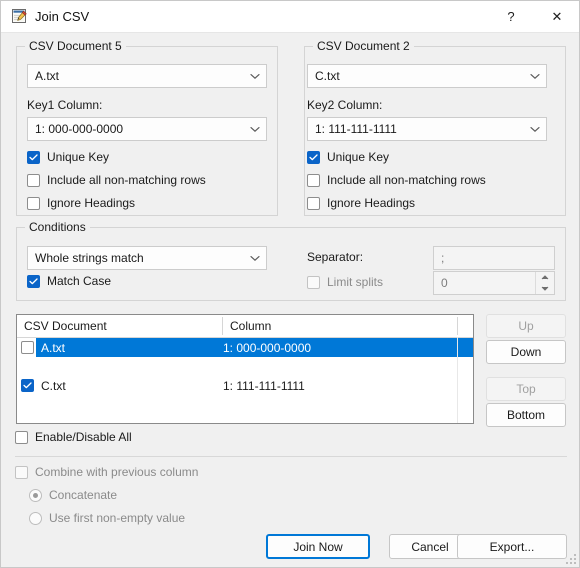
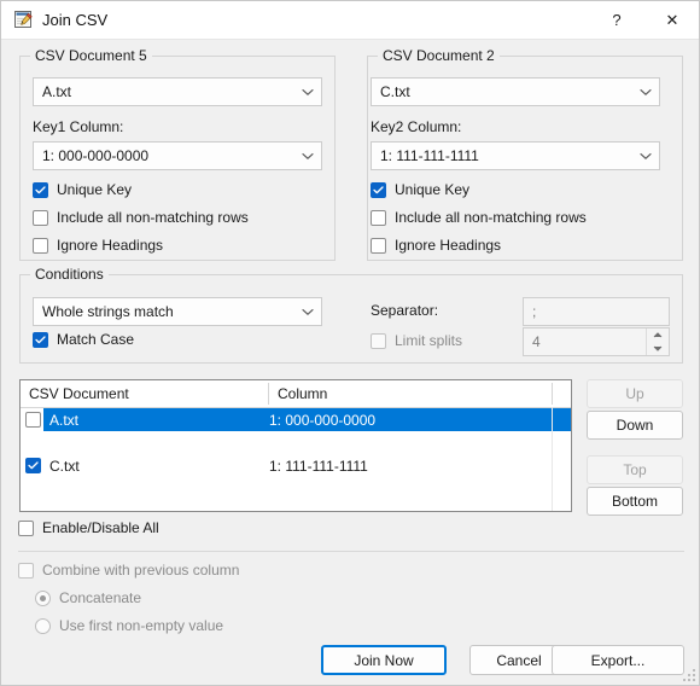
  Join CSV
  ?
  ✕
  CSV Document 5
  A.txt
  Key1 Column:
  1: 000-000-0000
  Unique Key
  Include all non-matching rows
  Ignore Headings
  CSV Document 2
  C.txt
  Key2 Column:
  1: 111-111-1111
  Unique Key
  Include all non-matching rows
  Ignore Headings
  Conditions
  Whole strings match
  Match Case
  Separator:
  ;
  Limit splits
- 0
+ 4
  CSV Document
  Column
  A.txt
  1: 000-000-0000
  C.txt
  1: 111-111-1111
  Up
  Down
  Top
  Bottom
  Enable/Disable All
  Combine with previous column
  Concatenate
  Use first non-empty value
  Join Now
  Cancel
  Export...
